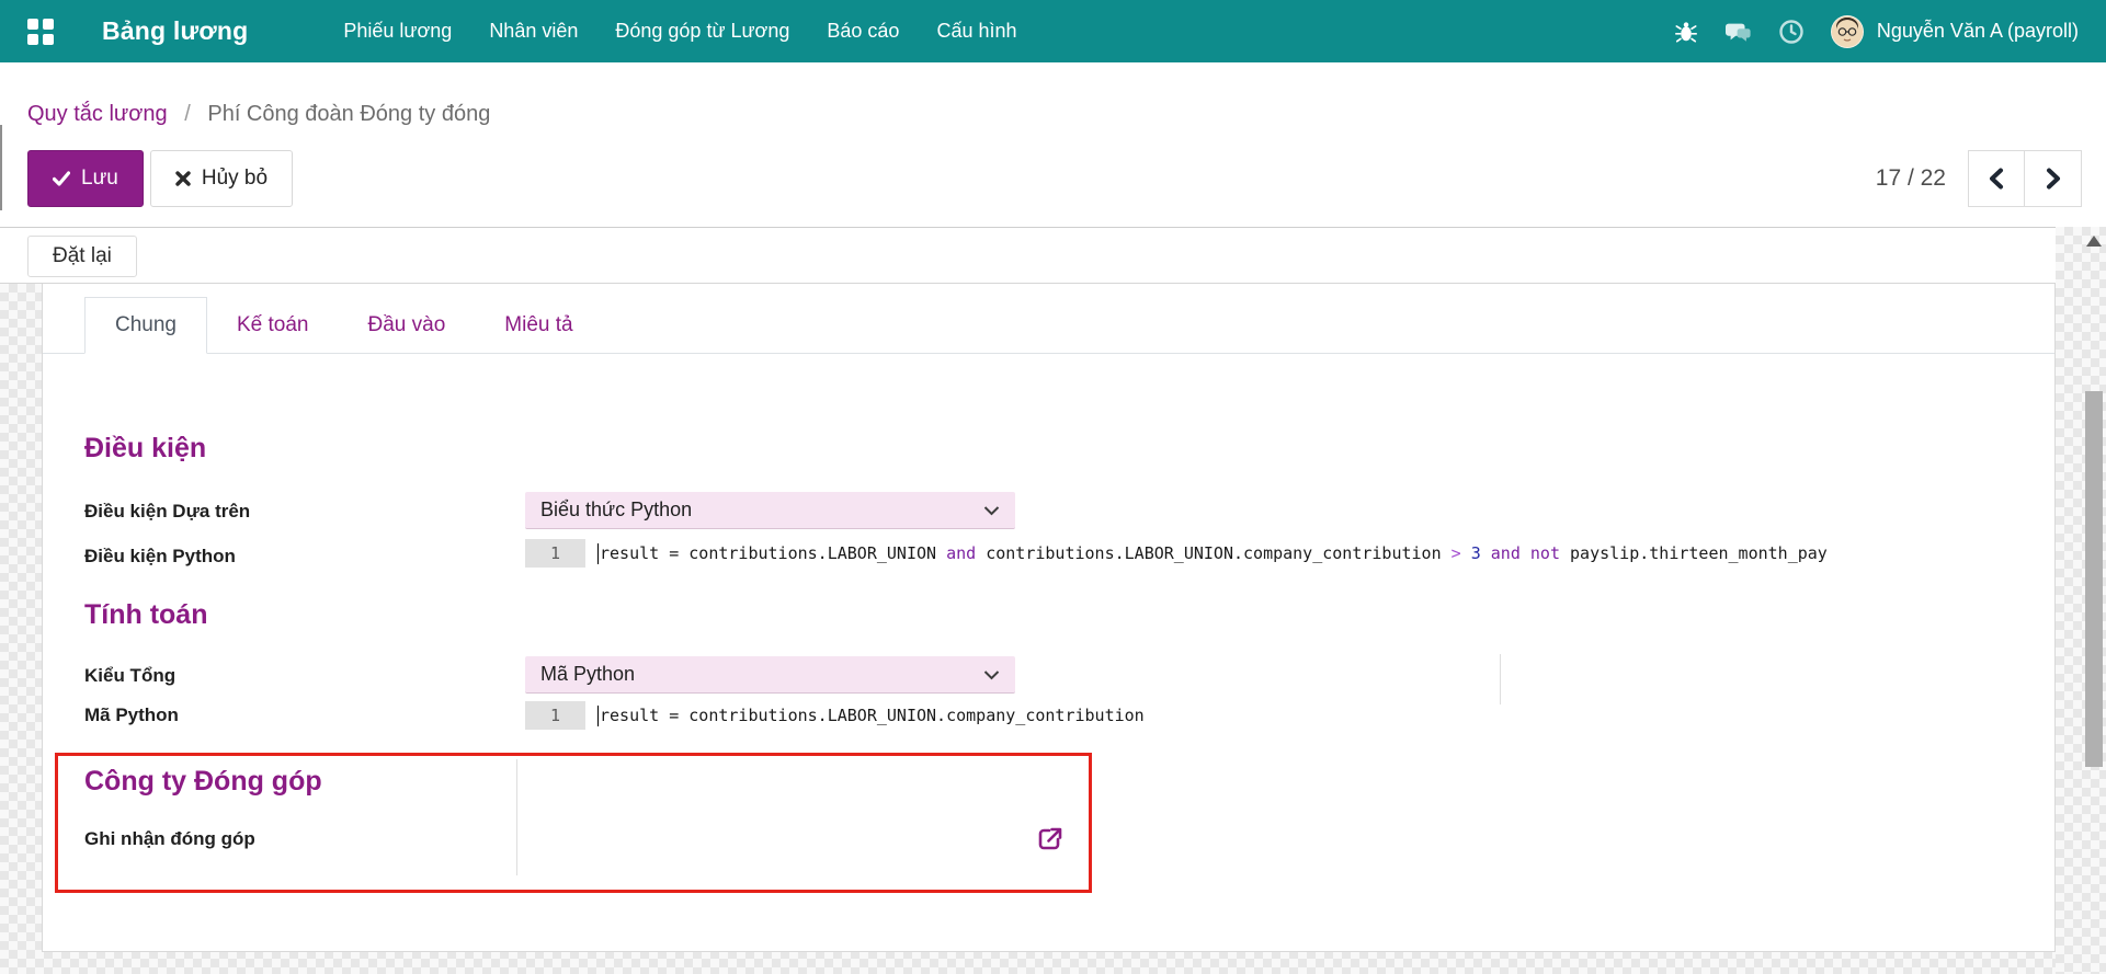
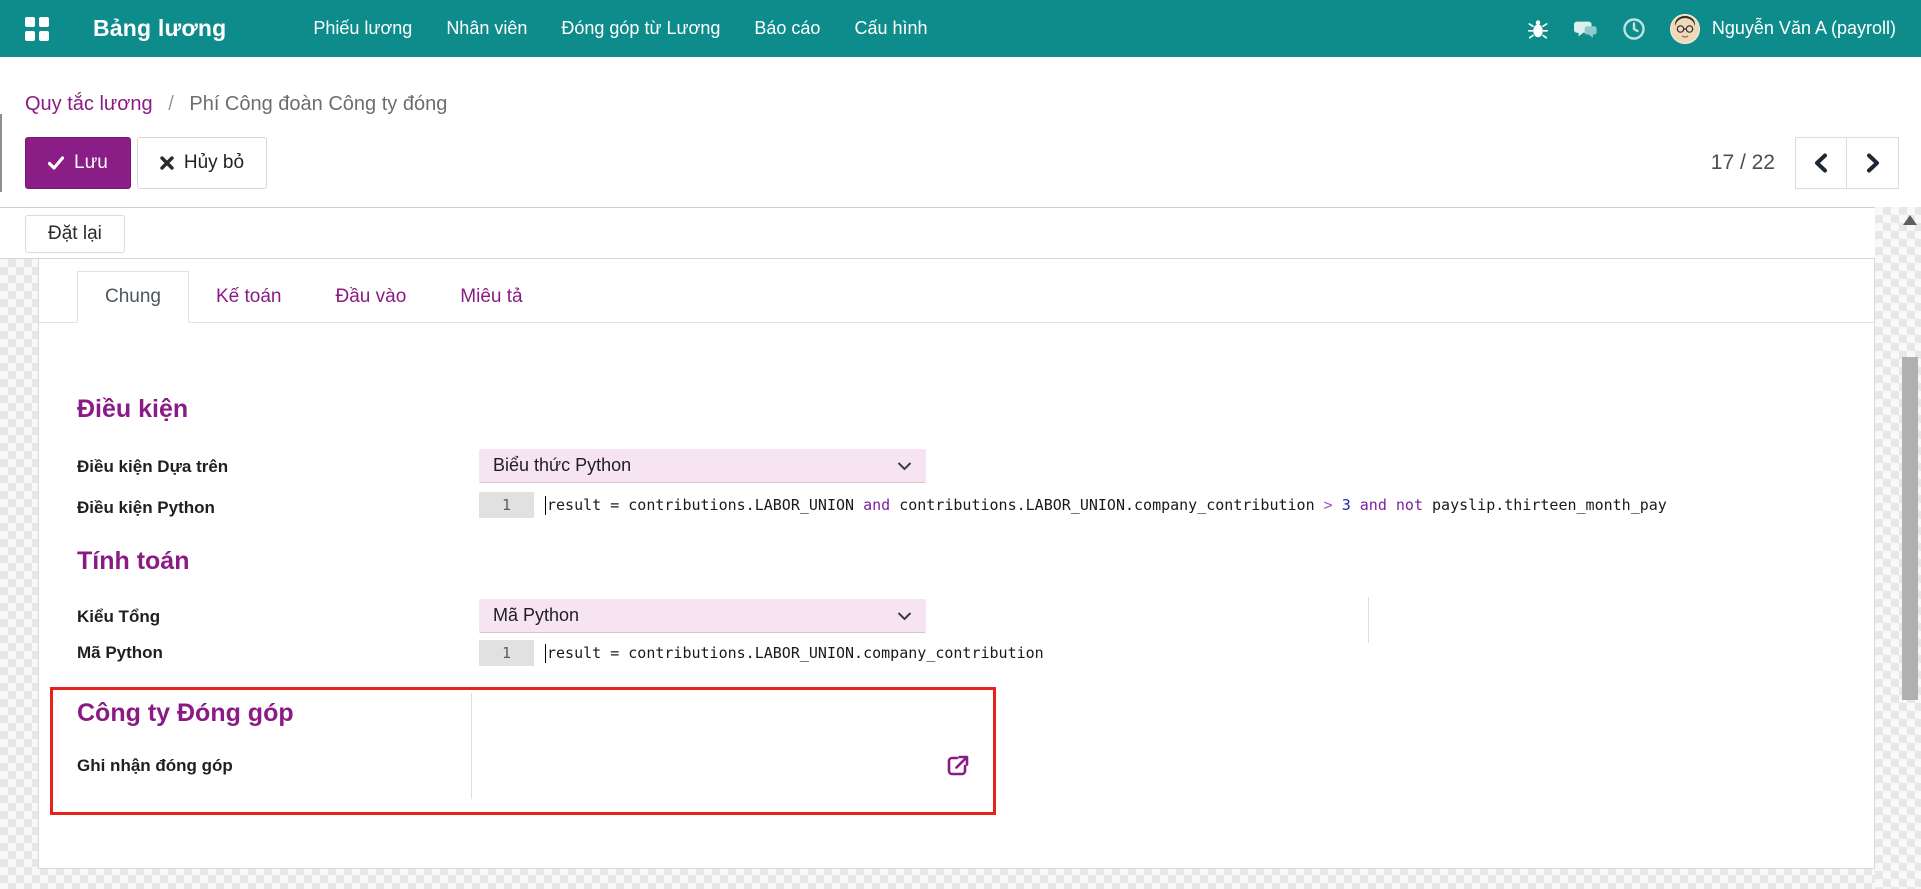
  Bảng lương
  Phiếu lương
  Nhân viên
  Đóng góp từ Lương
  Báo cáo
  Cấu hình
  Nguyễn Văn A (payroll)
- Quy tắc lương / Phí Công đoàn Đóng ty đóng
+ Quy tắc lương / Phí Công đoàn Công ty đóng
  Lưu
  Hủy bỏ
  17 / 22
  Đặt lại
  Chung
  Kế toán
  Đầu vào
  Miêu tả
  Điều kiện
  Điều kiện Dựa trên
  Biểu thức Python
  Điều kiện Python
  1
  result = contributions.LABOR_UNION and contributions.LABOR_UNION.company_contribution > 3 and not payslip.thirteen_month_pay
  Tính toán
  Kiểu Tổng
  Mã Python
  Mã Python
  1
  result = contributions.LABOR_UNION.company_contribution
  Công ty Đóng góp
  Ghi nhận đóng góp
